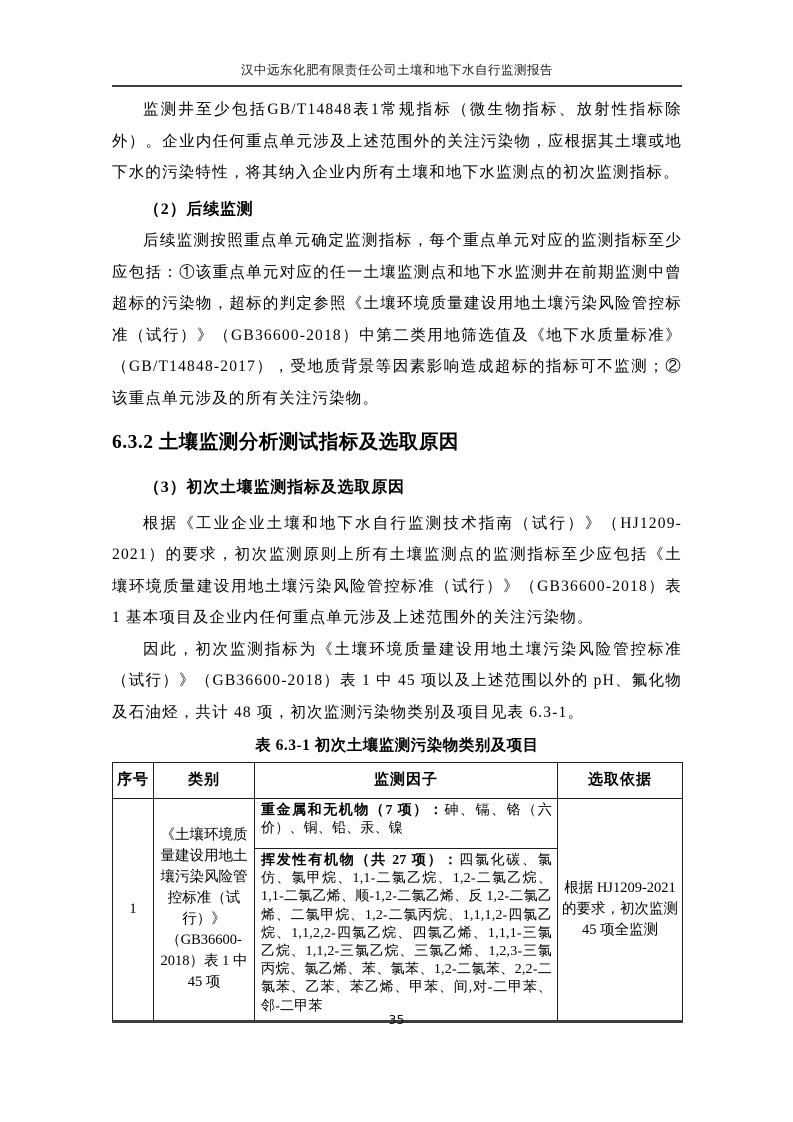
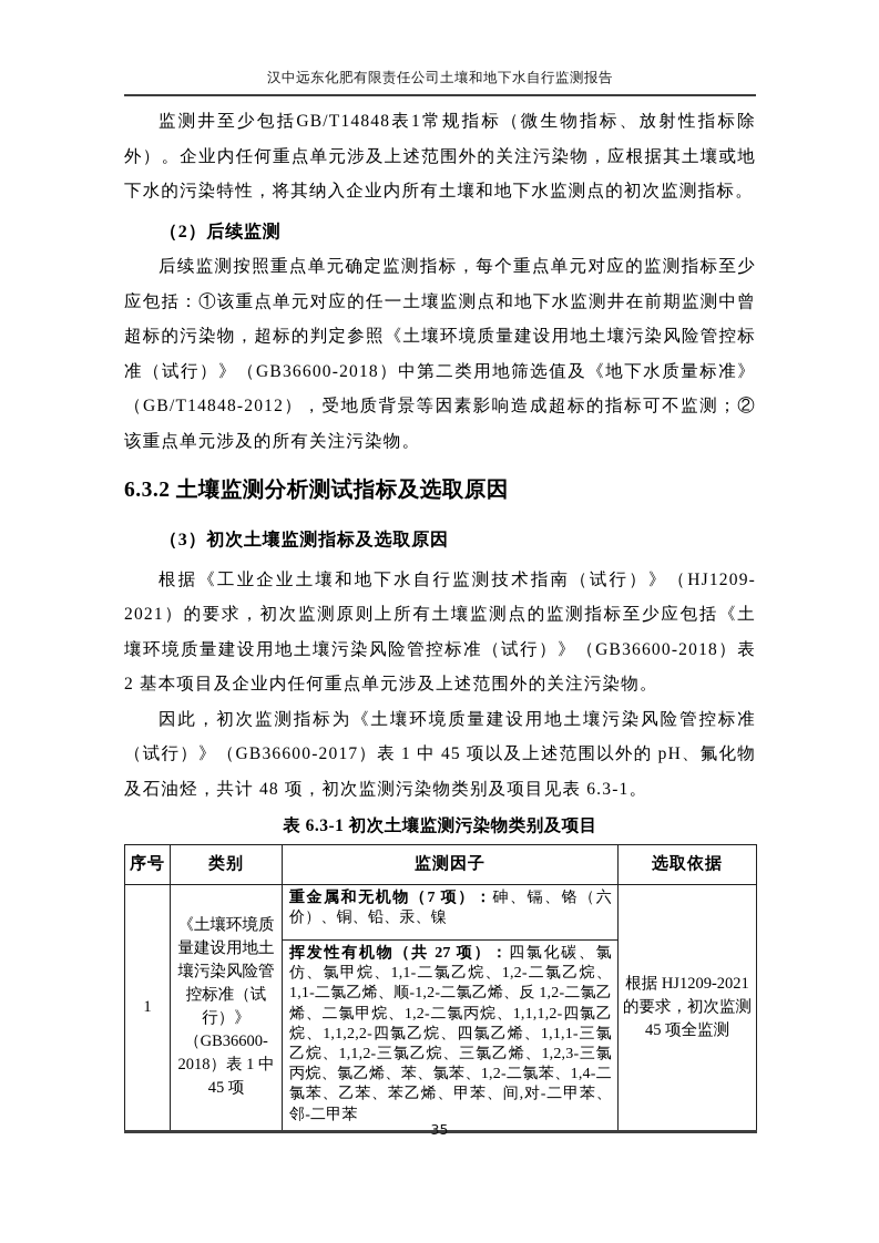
  汉中远东化肥有限责任公司土壤和地下水自行监测报告
  监测井至少包括GB/T14848表1常规指标（微生物指标、放射性指标除外）。企业内任何重点单元涉及上述范围外的关注污染物，应根据其土壤或地下水的污染特性，将其纳入企业内所有土壤和地下水监测点的初次监测指标。
  （2）后续监测
- 后续监测按照重点单元确定监测指标，每个重点单元对应的监测指标至少应包括：①该重点单元对应的任一土壤监测点和地下水监测井在前期监测中曾超标的污染物，超标的判定参照《土壤环境质量建设用地土壤污染风险管控标准（试行）》（GB36600-2018）中第二类用地筛选值及《地下水质量标准》（GB/T14848-2017），受地质背景等因素影响造成超标的指标可不监测；②该重点单元涉及的所有关注污染物。
+ 后续监测按照重点单元确定监测指标，每个重点单元对应的监测指标至少应包括：①该重点单元对应的任一土壤监测点和地下水监测井在前期监测中曾超标的污染物，超标的判定参照《土壤环境质量建设用地土壤污染风险管控标准（试行）》（GB36600-2018）中第二类用地筛选值及《地下水质量标准》（GB/T14848-2012），受地质背景等因素影响造成超标的指标可不监测；②该重点单元涉及的所有关注污染物。
  6.3.2 土壤监测分析测试指标及选取原因
  （3）初次土壤监测指标及选取原因
- 根据《工业企业土壤和地下水自行监测技术指南（试行）》（HJ1209-2021）的要求，初次监测原则上所有土壤监测点的监测指标至少应包括《土壤环境质量建设用地土壤污染风险管控标准（试行）》（GB36600-2018）表 1 基本项目及企业内任何重点单元涉及上述范围外的关注污染物。
+ 根据《工业企业土壤和地下水自行监测技术指南（试行）》（HJ1209-2021）的要求，初次监测原则上所有土壤监测点的监测指标至少应包括《土壤环境质量建设用地土壤污染风险管控标准（试行）》（GB36600-2018）表 2 基本项目及企业内任何重点单元涉及上述范围外的关注污染物。
- 因此，初次监测指标为《土壤环境质量建设用地土壤污染风险管控标准（试行）》（GB36600-2018）表 1 中 45 项以及上述范围以外的 pH、氟化物及石油烃，共计 48 项，初次监测污染物类别及项目见表 6.3-1。
+ 因此，初次监测指标为《土壤环境质量建设用地土壤污染风险管控标准（试行）》（GB36600-2017）表 1 中 45 项以及上述范围以外的 pH、氟化物及石油烃，共计 48 项，初次监测污染物类别及项目见表 6.3-1。
  表 6.3-1 初次土壤监测污染物类别及项目
  序号	类别	监测因子	选取依据
  1	《土壤环境质量建设用地土壤污染风险管控标准（试行）》（GB36600-2018）表 1 中 45 项	重金属和无机物（7 项）：砷、镉、铬（六价）、铜、铅、汞、镍	根据 HJ1209-2021 的要求，初次监测 45 项全监测
- 挥发性有机物（共 27 项）：四氯化碳、氯仿、氯甲烷、1,1-二氯乙烷、1,2-二氯乙烷、1,1-二氯乙烯、顺-1,2-二氯乙烯、反 1,2-二氯乙烯、二氯甲烷、1,2-二氯丙烷、1,1,1,2-四氯乙烷、1,1,2,2-四氯乙烷、四氯乙烯、1,1,1-三氯乙烷、1,1,2-三氯乙烷、三氯乙烯、1,2,3-三氯丙烷、氯乙烯、苯、氯苯、1,2-二氯苯、2,2-二氯苯、乙苯、苯乙烯、甲苯、间,对-二甲苯、邻-二甲苯
+ 挥发性有机物（共 27 项）：四氯化碳、氯仿、氯甲烷、1,1-二氯乙烷、1,2-二氯乙烷、1,1-二氯乙烯、顺-1,2-二氯乙烯、反 1,2-二氯乙烯、二氯甲烷、1,2-二氯丙烷、1,1,1,2-四氯乙烷、1,1,2,2-四氯乙烷、四氯乙烯、1,1,1-三氯乙烷、1,1,2-三氯乙烷、三氯乙烯、1,2,3-三氯丙烷、氯乙烯、苯、氯苯、1,2-二氯苯、1,4-二氯苯、乙苯、苯乙烯、甲苯、间,对-二甲苯、邻-二甲苯
  35
